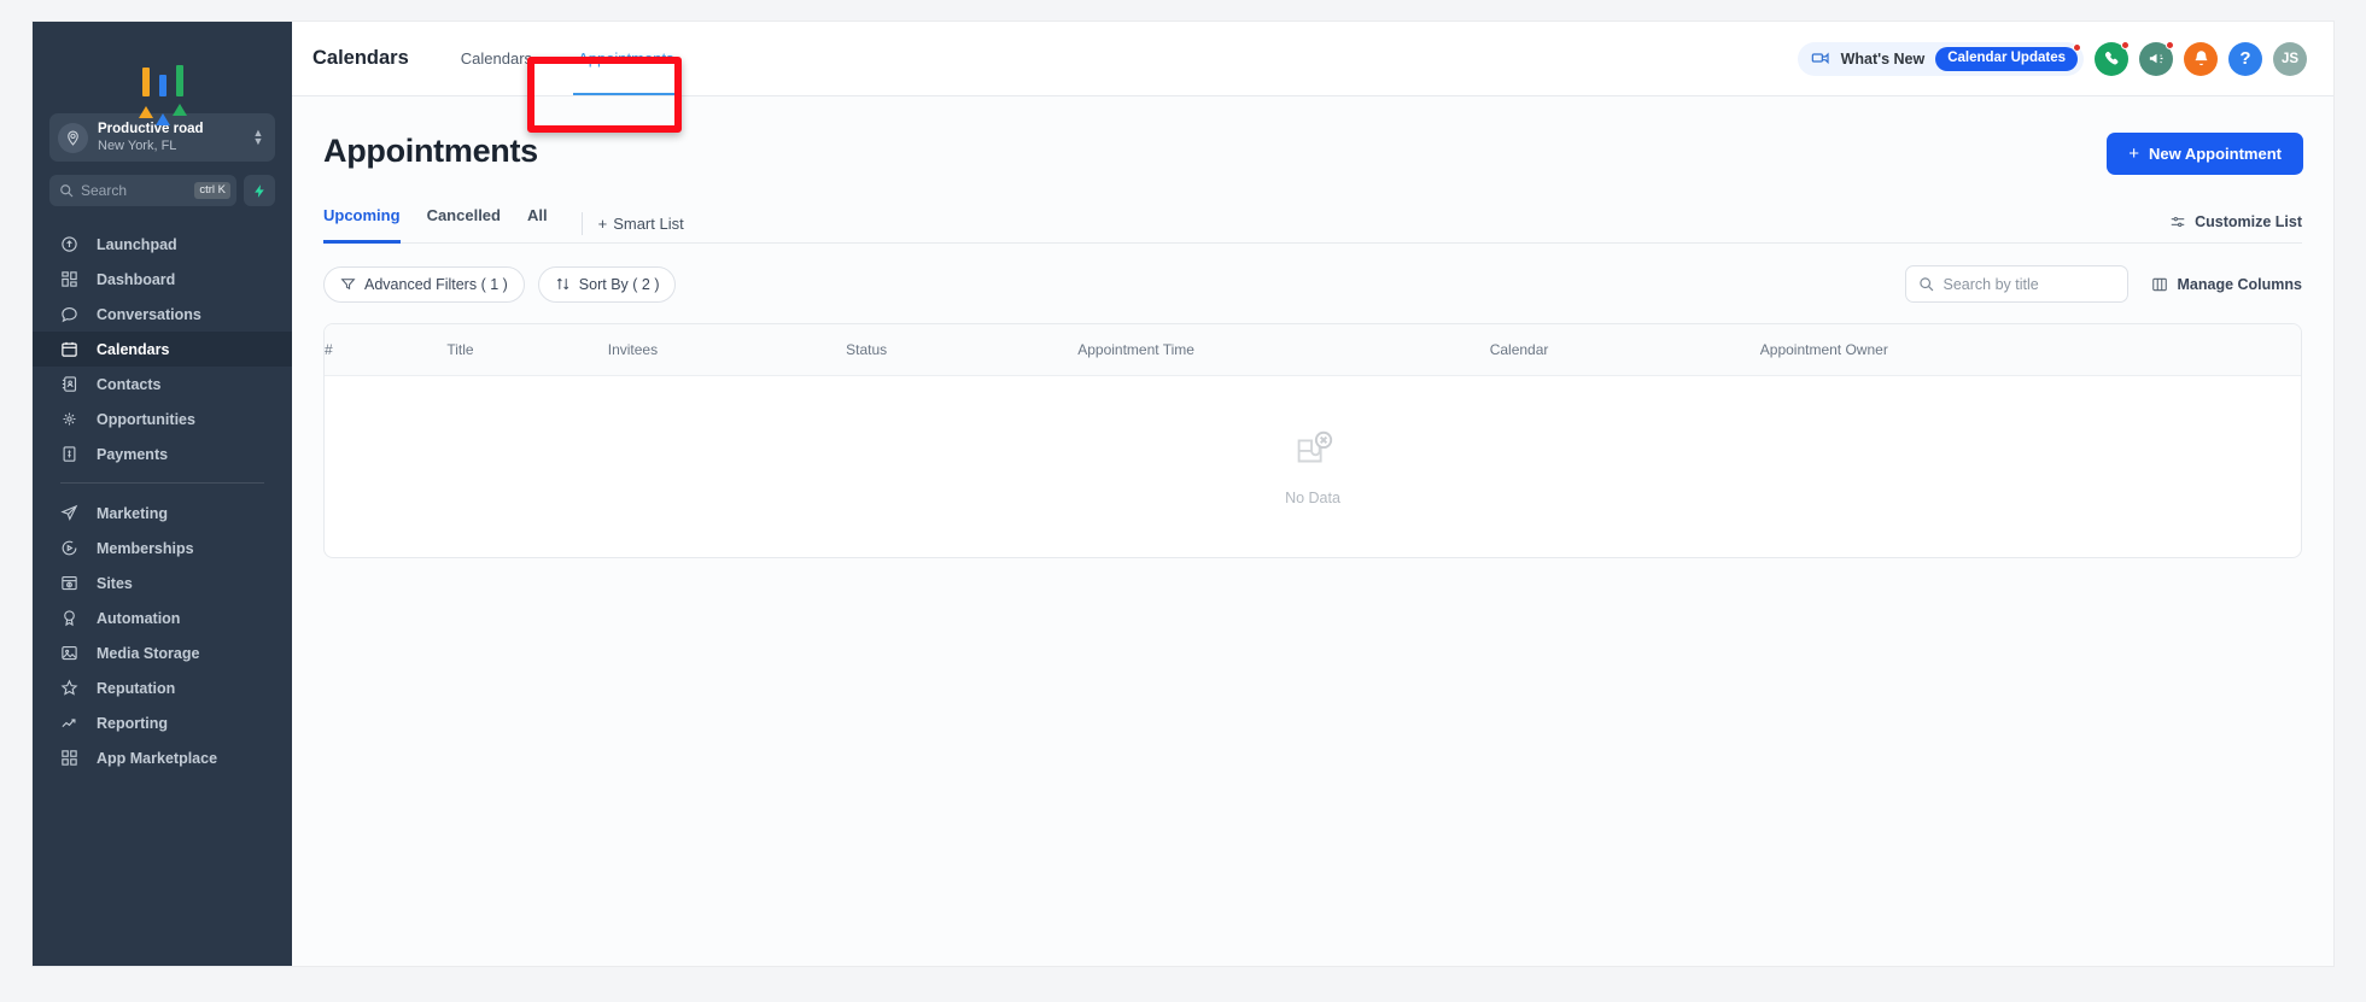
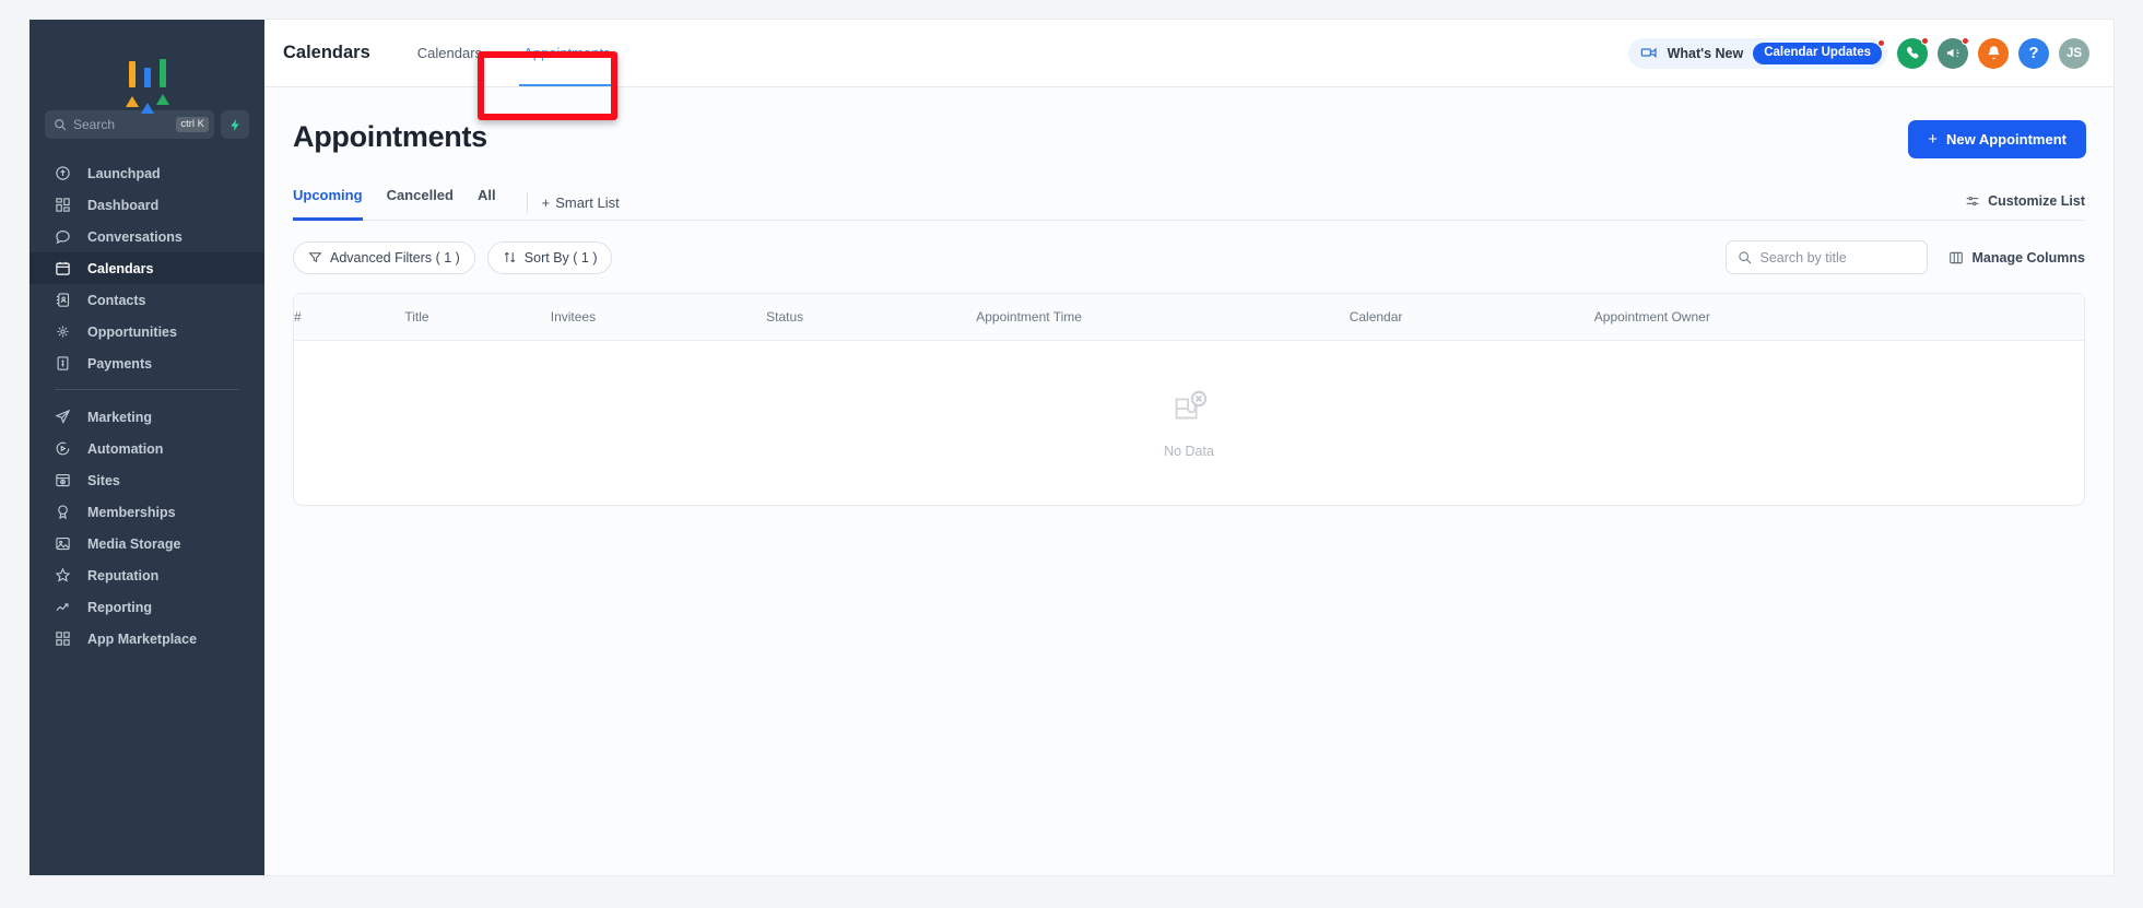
- Productive road
- New York, FL
- ▲
- ▼
  Search
  ctrl K
  Launchpad
  Dashboard
  Conversations
  Calendars
  Contacts
  Opportunities
  Payments
  Marketing
- Memberships
+ Automation
  Sites
- Automation
+ Memberships
  Media Storage
  Reputation
  Reporting
  App Marketplace
  Calendars
  Calendars
  Appointments
  What's New
  Calendar Updates
  ?
  JS
  Appointments
  +
  New Appointment
  Upcoming
  Cancelled
  All
  +
  Smart List
  Customize List
  Advanced Filters ( 1 )
- Sort By ( 2 )
+ Sort By ( 1 )
  Search by title
  Manage Columns
  #	Title	Invitees	Status	Appointment Time	Calendar	Appointment Owner
  No Data
